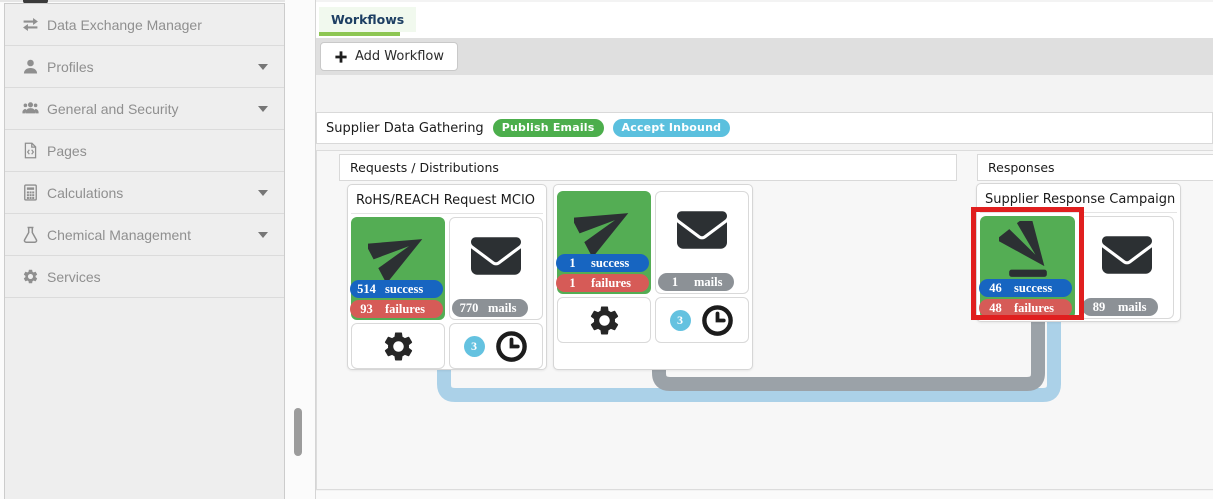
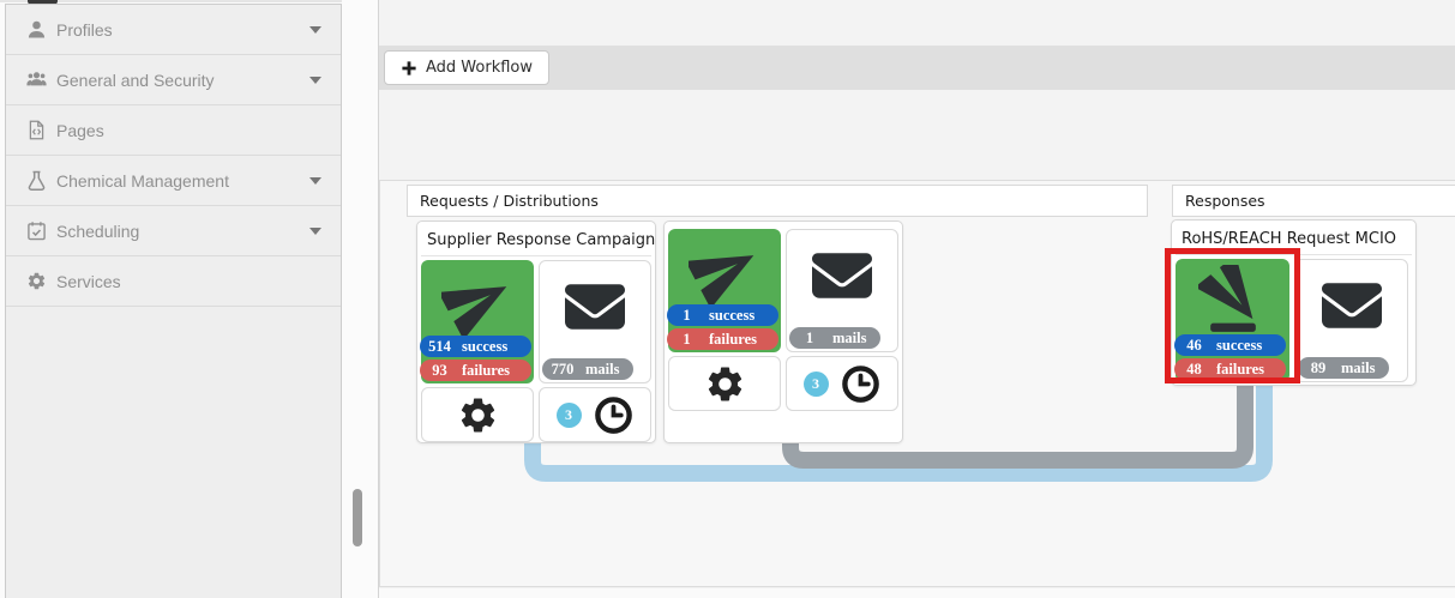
- Data Exchange Manager
  Profiles
  General and Security
  Pages
- Calculations
  Chemical Management
+ Scheduling
  Services
- Workflows
  Add Workflow
- Supplier Data Gathering
- Publish Emails
- Accept Inbound
  Requests / Distributions
  Responses
- RoHS/REACH Request MCIO
+ Supplier Response Campaign
  514
  success
  93
  failures
  770
  mails
  3
  1
  success
  1
  failures
  1
  mails
  3
- Supplier Response Campaign
+ RoHS/REACH Request MCIO
  46
  success
  48
  failures
  89
  mails
